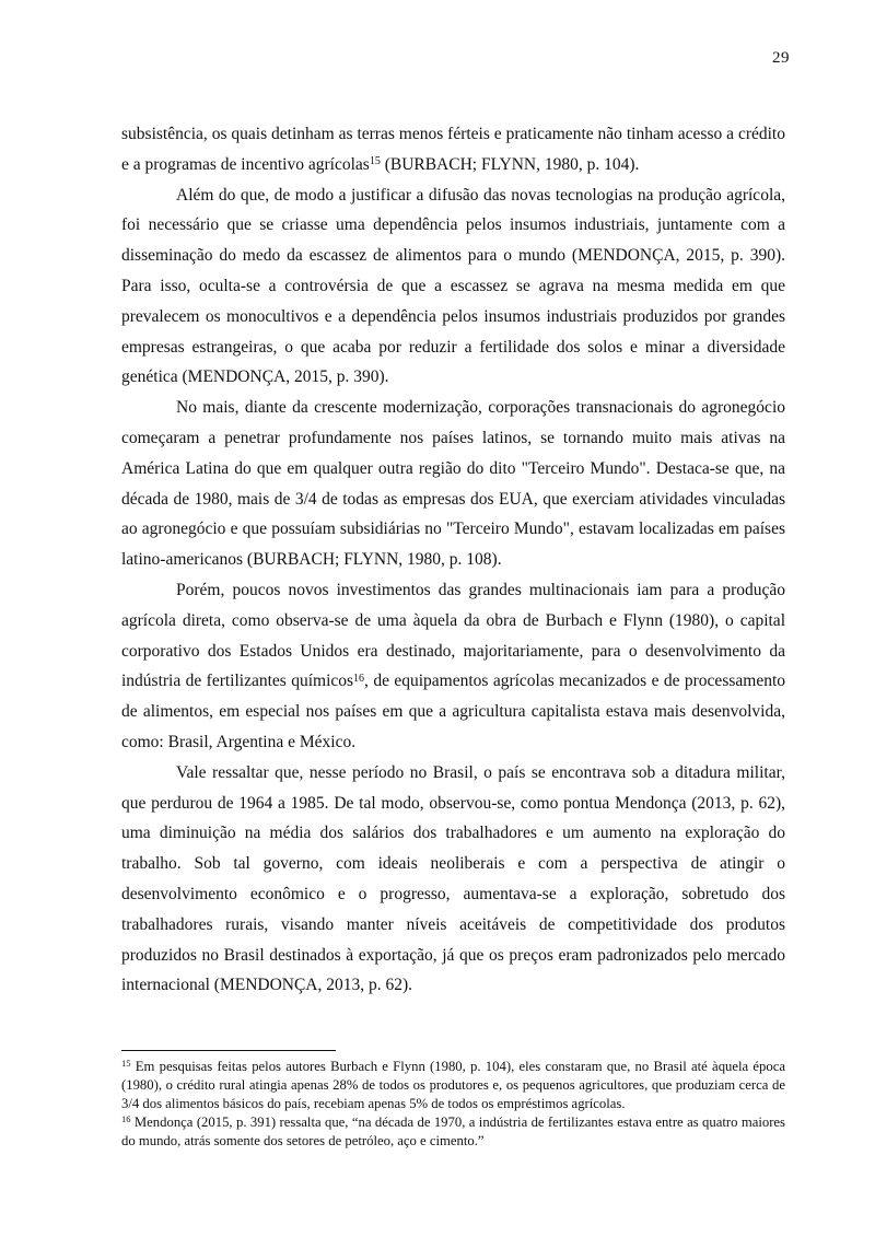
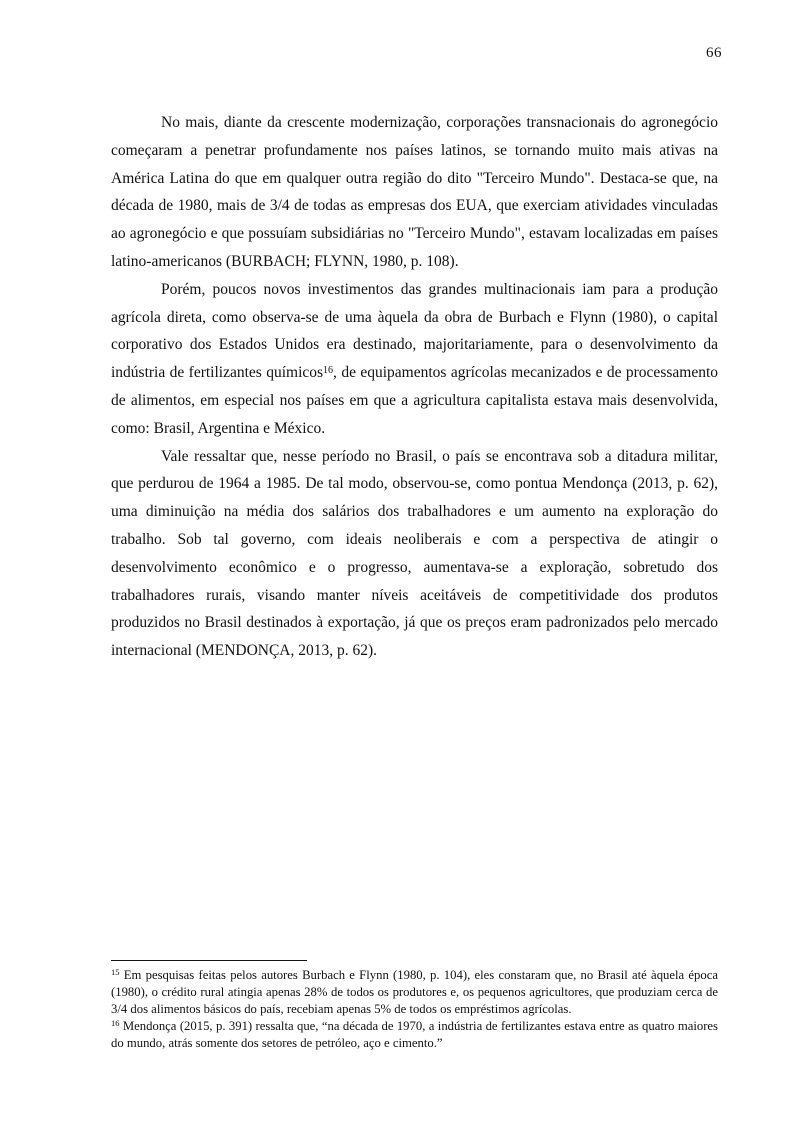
- 29
+ 66
- subsistência, os quais detinham as terras menos férteis e praticamente não tinham acesso a crédito e a programas de incentivo agrícolas15 (BURBACH; FLYNN, 1980, p. 104).
- Além do que, de modo a justificar a difusão das novas tecnologias na produção agrícola, foi necessário que se criasse uma dependência pelos insumos industriais, juntamente com a disseminação do medo da escassez de alimentos para o mundo (MENDONÇA, 2015, p. 390). Para isso, oculta-se a controvérsia de que a escassez se agrava na mesma medida em que prevalecem os monocultivos e a dependência pelos insumos industriais produzidos por grandes empresas estrangeiras, o que acaba por reduzir a fertilidade dos solos e minar a diversidade genética (MENDONÇA, 2015, p. 390).
  No mais, diante da crescente modernização, corporações transnacionais do agronegócio começaram a penetrar profundamente nos países latinos, se tornando muito mais ativas na América Latina do que em qualquer outra região do dito "Terceiro Mundo". Destaca-se que, na década de 1980, mais de 3/4 de todas as empresas dos EUA, que exerciam atividades vinculadas ao agronegócio e que possuíam subsidiárias no "Terceiro Mundo", estavam localizadas em países latino-americanos (BURBACH; FLYNN, 1980, p. 108).
  Porém, poucos novos investimentos das grandes multinacionais iam para a produção agrícola direta, como observa-se de uma àquela da obra de Burbach e Flynn (1980), o capital corporativo dos Estados Unidos era destinado, majoritariamente, para o desenvolvimento da indústria de fertilizantes químicos16, de equipamentos agrícolas mecanizados e de processamento de alimentos, em especial nos países em que a agricultura capitalista estava mais desenvolvida, como: Brasil, Argentina e México.
  Vale ressaltar que, nesse período no Brasil, o país se encontrava sob a ditadura militar, que perdurou de 1964 a 1985. De tal modo, observou-se, como pontua Mendonça (2013, p. 62), uma diminuição na média dos salários dos trabalhadores e um aumento na exploração do trabalho. Sob tal governo, com ideais neoliberais e com a perspectiva de atingir o desenvolvimento econômico e o progresso, aumentava-se a exploração, sobretudo dos trabalhadores rurais, visando manter níveis aceitáveis de competitividade dos produtos produzidos no Brasil destinados à exportação, já que os preços eram padronizados pelo mercado internacional (MENDONÇA, 2013, p. 62).
  15 Em pesquisas feitas pelos autores Burbach e Flynn (1980, p. 104), eles constaram que, no Brasil até àquela época (1980), o crédito rural atingia apenas 28% de todos os produtores e, os pequenos agricultores, que produziam cerca de 3/4 dos alimentos básicos do país, recebiam apenas 5% de todos os empréstimos agrícolas.
  16 Mendonça (2015, p. 391) ressalta que, “na década de 1970, a indústria de fertilizantes estava entre as quatro maiores do mundo, atrás somente dos setores de petróleo, aço e cimento.”
